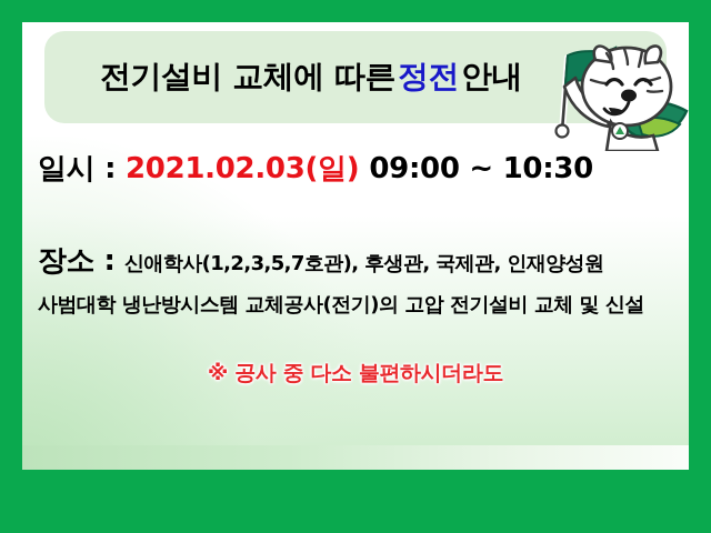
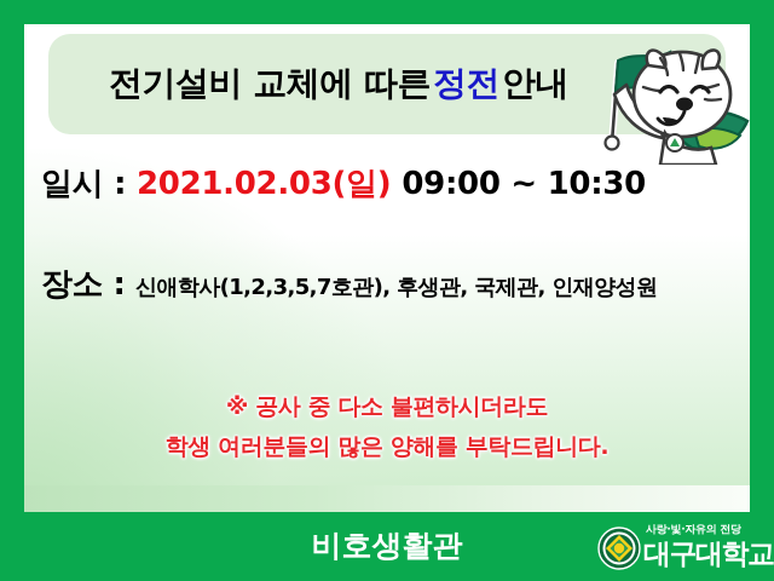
  전기설비 교체에 따른
  정전
  안내
  일시 : 2021.02.03(일) 09:00 ~ 10:30
  장소 : 신애학사(1,2,3,5,7호관), 후생관, 국제관, 인재양성원
- 사범대학 냉난방시스템 교체공사(전기)의 고압 전기설비 교체 및 신설
  ※ 공사 중 다소 불편하시더라도
+ 학생 여러분들의 많은 양해를 부탁드립니다.
+ 비호생활관
+ 사랑·빛·자유의 전당
+ 대구대학교
